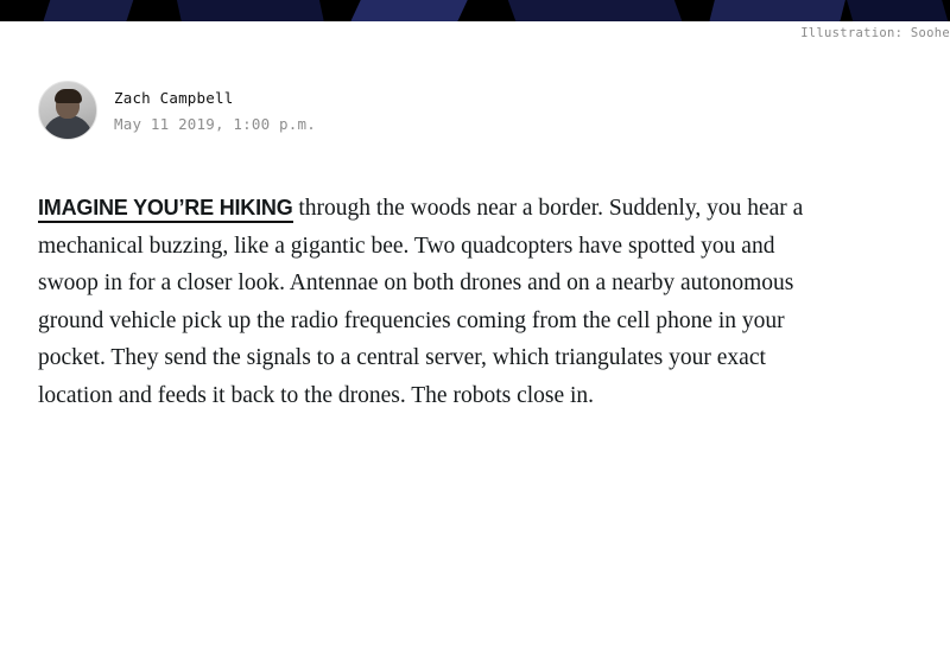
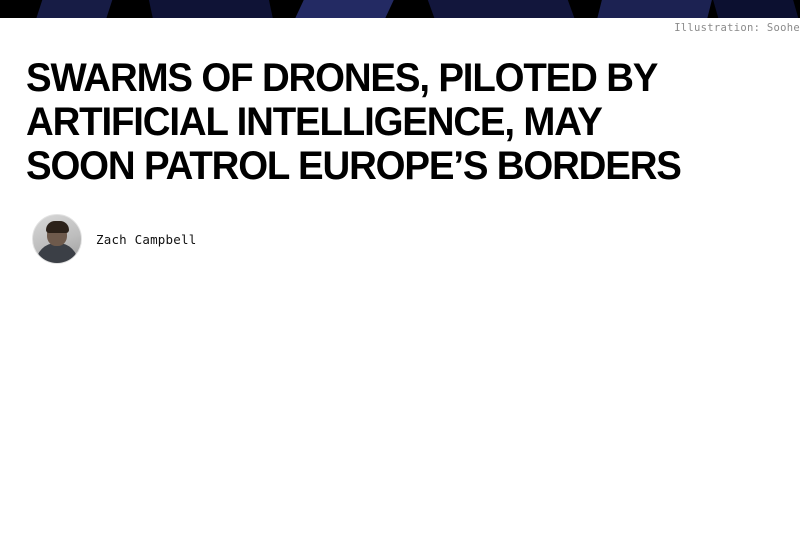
  Illustration: Soohe
+ SWARMS OF DRONES, PILOTED BY ARTIFICIAL INTELLIGENCE, MAY SOON PATROL EUROPE’S BORDERS
  Zach Campbell
- May 11 2019, 1:00 p.m.
- IMAGINE YOU’RE HIKING through the woods near a border. Suddenly, you hear a mechanical buzzing, like a gigantic bee. Two quadcopters have spotted you and swoop in for a closer look. Antennae on both drones and on a nearby autonomous ground vehicle pick up the radio frequencies coming from the cell phone in your pocket. They send the signals to a central server, which triangulates your exact location and feeds it back to the drones. The robots close in.
